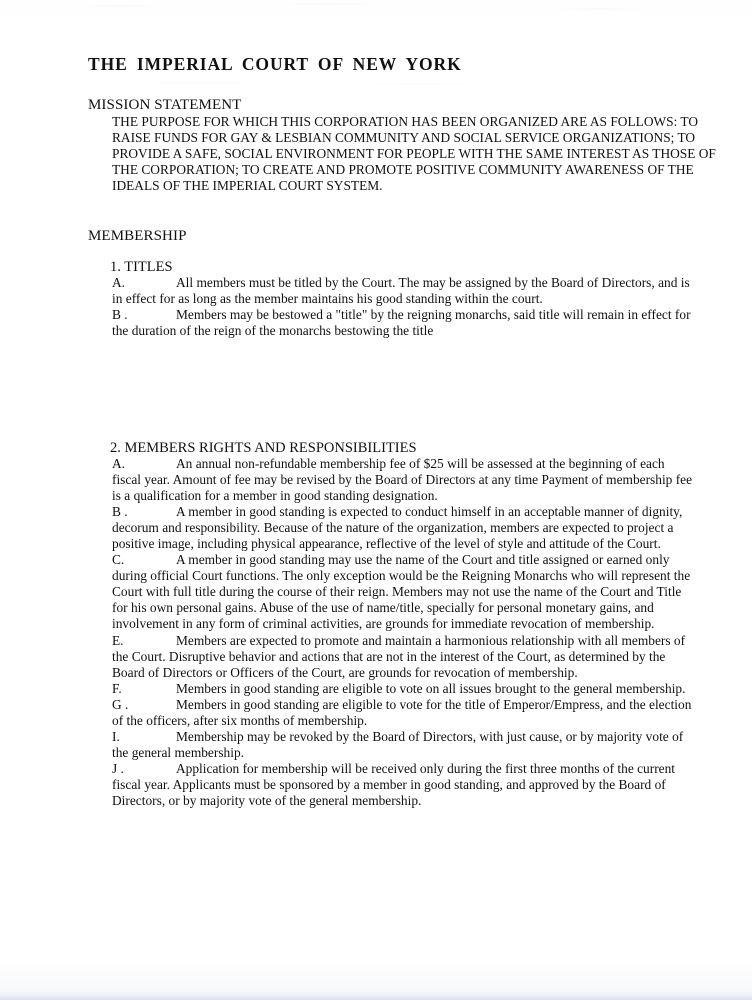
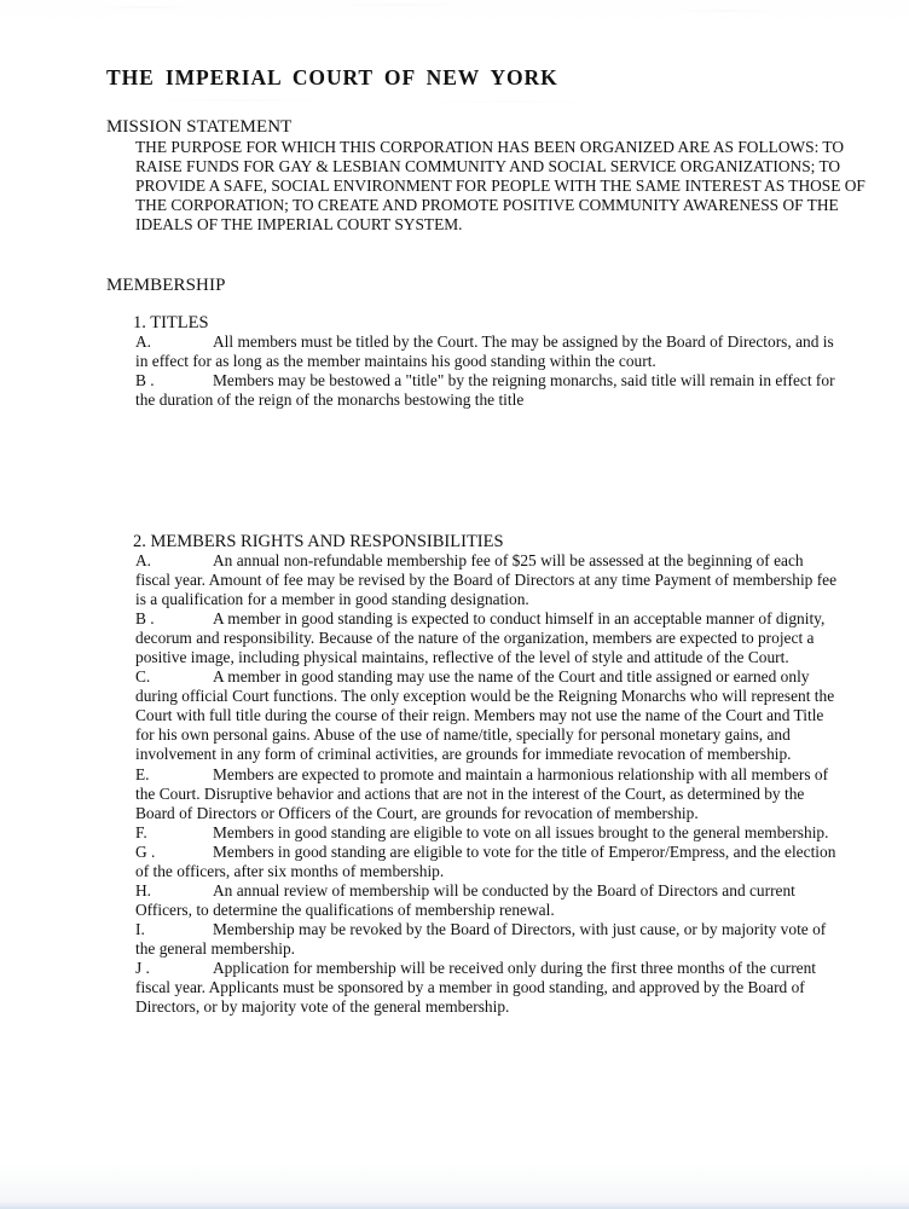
  THE IMPERIAL COURT OF NEW YORK
  MISSION STATEMENT
  THE PURPOSE FOR WHICH THIS CORPORATION HAS BEEN ORGANIZED ARE AS FOLLOWS: TO RAISE FUNDS FOR GAY & LESBIAN COMMUNITY AND SOCIAL SERVICE ORGANIZATIONS; TO PROVIDE A SAFE, SOCIAL ENVIRONMENT FOR PEOPLE WITH THE SAME INTEREST AS THOSE OF THE CORPORATION; TO CREATE AND PROMOTE POSITIVE COMMUNITY AWARENESS OF THE IDEALS OF THE IMPERIAL COURT SYSTEM.
  MEMBERSHIP
  1. TITLES
  A. All members must be titled by the Court. The may be assigned by the Board of Directors, and is in effect for as long as the member maintains his good standing within the court.
  B . Members may be bestowed a "title" by the reigning monarchs, said title will remain in effect for the duration of the reign of the monarchs bestowing the title
  2. MEMBERS RIGHTS AND RESPONSIBILITIES
  A. An annual non-refundable membership fee of $25 will be assessed at the beginning of each fiscal year. Amount of fee may be revised by the Board of Directors at any time Payment of membership fee is a qualification for a member in good standing designation.
- B . A member in good standing is expected to conduct himself in an acceptable manner of dignity, decorum and responsibility. Because of the nature of the organization, members are expected to project a positive image, including physical appearance, reflective of the level of style and attitude of the Court.
+ B . A member in good standing is expected to conduct himself in an acceptable manner of dignity, decorum and responsibility. Because of the nature of the organization, members are expected to project a positive image, including physical maintains, reflective of the level of style and attitude of the Court.
  C. A member in good standing may use the name of the Court and title assigned or earned only during official Court functions. The only exception would be the Reigning Monarchs who will represent the Court with full title during the course of their reign. Members may not use the name of the Court and Title for his own personal gains. Abuse of the use of name/title, specially for personal monetary gains, and involvement in any form of criminal activities, are grounds for immediate revocation of membership.
  E. Members are expected to promote and maintain a harmonious relationship with all members of the Court. Disruptive behavior and actions that are not in the interest of the Court, as determined by the Board of Directors or Officers of the Court, are grounds for revocation of membership.
  F. Members in good standing are eligible to vote on all issues brought to the general membership.
  G . Members in good standing are eligible to vote for the title of Emperor/Empress, and the election of the officers, after six months of membership.
+ H. An annual review of membership will be conducted by the Board of Directors and current Officers, to determine the qualifications of membership renewal.
  I. Membership may be revoked by the Board of Directors, with just cause, or by majority vote of the general membership.
  J . Application for membership will be received only during the first three months of the current fiscal year. Applicants must be sponsored by a member in good standing, and approved by the Board of Directors, or by majority vote of the general membership.
